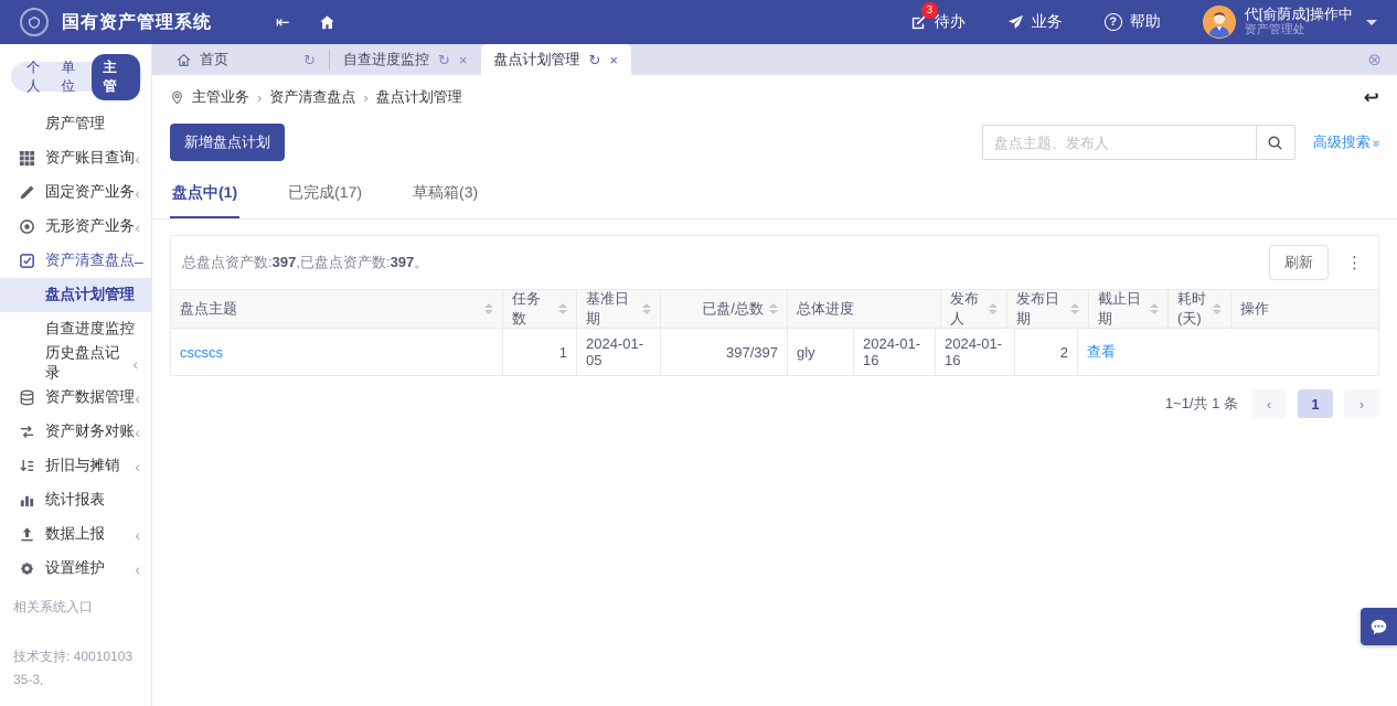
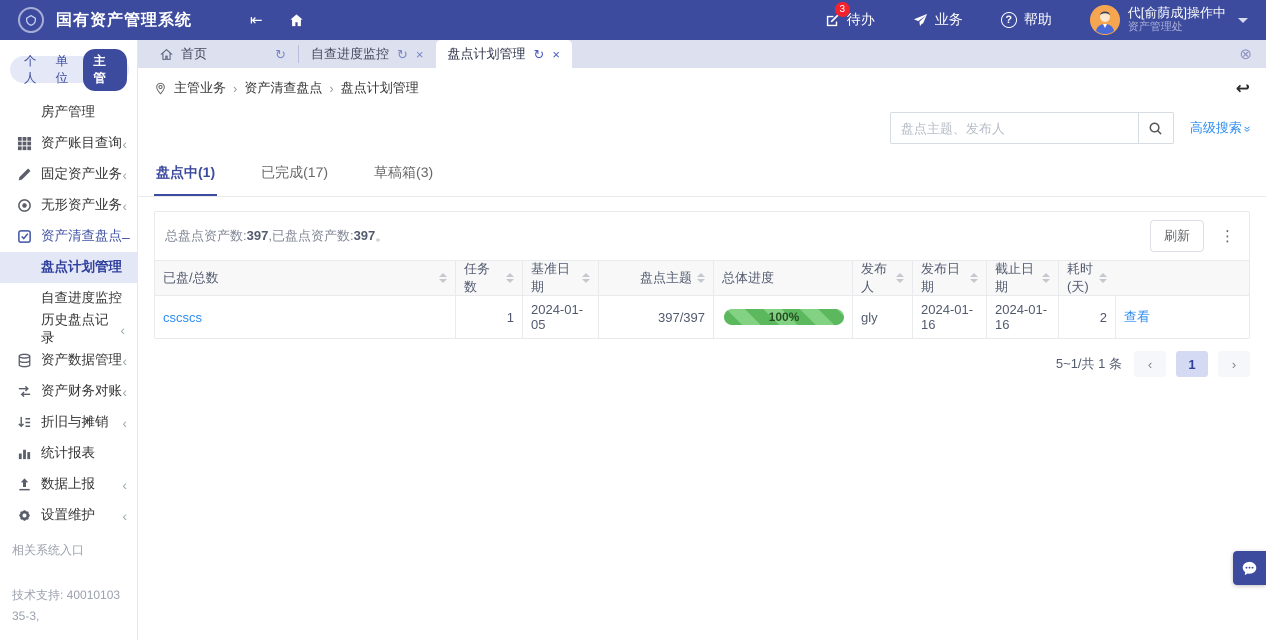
  国有资产管理系统
  ⇤
  待办
  3
  业务
  ?
  帮助
  代[俞荫成]操作中
  资产管理处
  个人
  单位
  主管
  房产管理
  资产账目查询
  ‹
  固定资产业务
  ‹
  无形资产业务
  ‹
  资产清查盘点
  –
  盘点计划管理
  自查进度监控
  历史盘点记录
  ‹
  资产数据管理
  ‹
  资产财务对账
  ‹
  折旧与摊销
  ‹
  统计报表
  数据上报
  ‹
  设置维护
  ‹
  相关系统入口
  技术支持: 4001010335-3,
  首页
  ↻
  自查进度监控
  ↻
  ×
  盘点计划管理
  ↻
  ×
  ⊗
  主管业务
  ›
  资产清查盘点
  ›
  盘点计划管理
  ↩
- 新增盘点计划
  盘点主题、发布人
  高级搜索
  盘点中(1)
  已完成(17)
  草稿箱(3)
  总盘点资产数:397,已盘点资产数:397。
  刷新
  ⋮
- 盘点主题
+ 已盘/总数
  任务数
  基准日期
- 已盘/总数
+ 盘点主题
  总体进度
  发布人
  发布日期
  截止日期
  耗时(天)
- 操作
  cscscs
  1
  2024-01-05
  397/397
+ 100%
  gly
  2024-01-16
  2024-01-16
  2
  查看
- 1~1/共 1 条
+ 5~1/共 1 条
  ‹
  1
  ›
